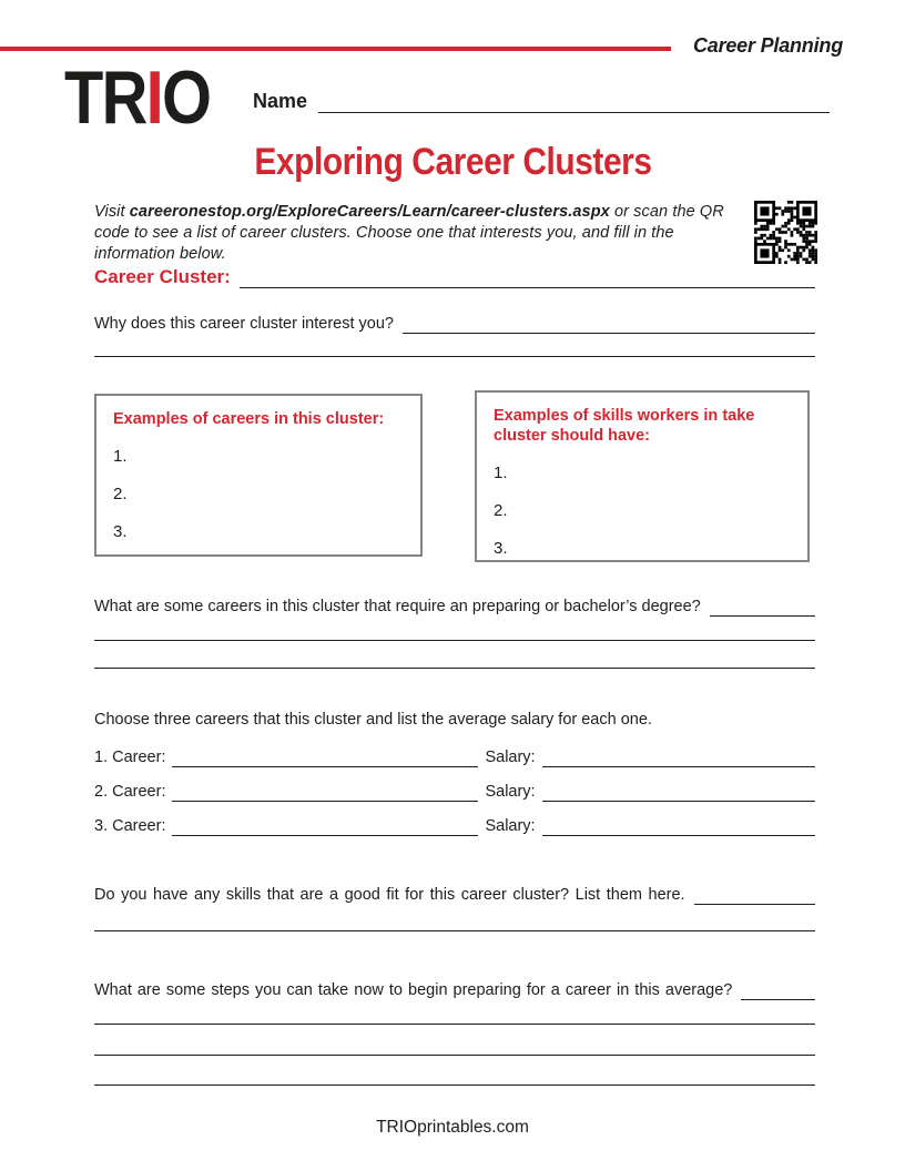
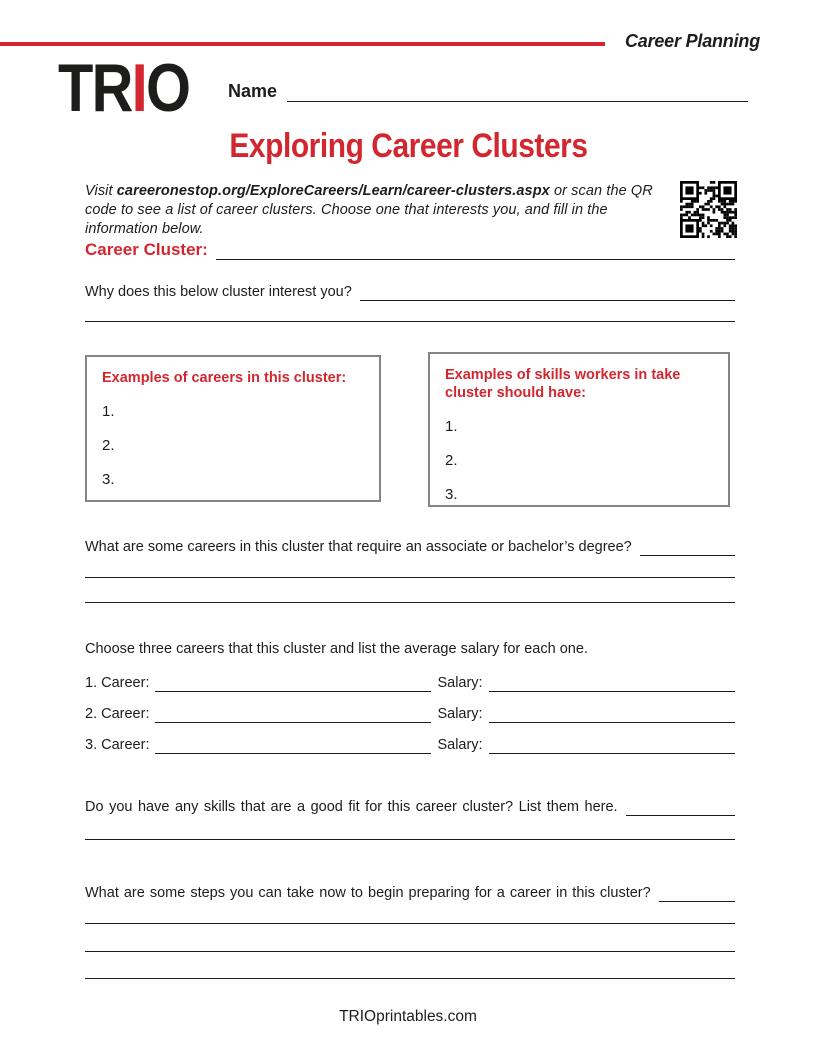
  Career Planning
  TRIO
  Name
  Exploring Career Clusters
  Visit careeronestop.org/ExploreCareers/Learn/career-clusters.aspx or scan the QR code to see a list of career clusters. Choose one that interests you, and fill in the information below.
  Career Cluster:
- Why does this career cluster interest you?
+ Why does this below cluster interest you?
  Examples of careers in this cluster:
  1.
  2.
  3.
  Examples of skills workers in take cluster should have:
  1.
  2.
  3.
- What are some careers in this cluster that require an preparing or bachelor’s degree?
+ What are some careers in this cluster that require an associate or bachelor’s degree?
  Choose three careers that this cluster and list the average salary for each one.
  1. Career:
  Salary:
  2. Career:
  Salary:
  3. Career:
  Salary:
  Do you have any skills that are a good fit for this career cluster? List them here.
- What are some steps you can take now to begin preparing for a career in this average?
+ What are some steps you can take now to begin preparing for a career in this cluster?
  TRIOprintables.com
